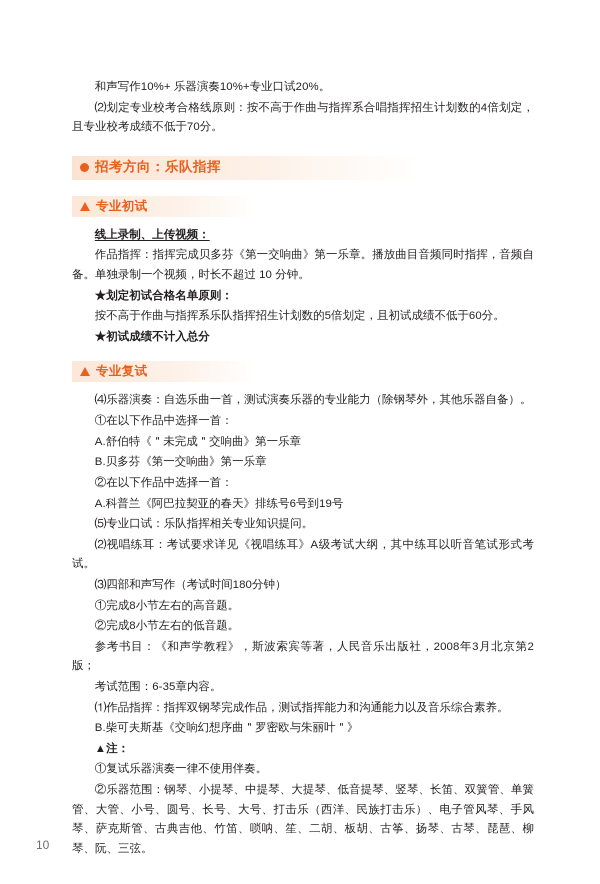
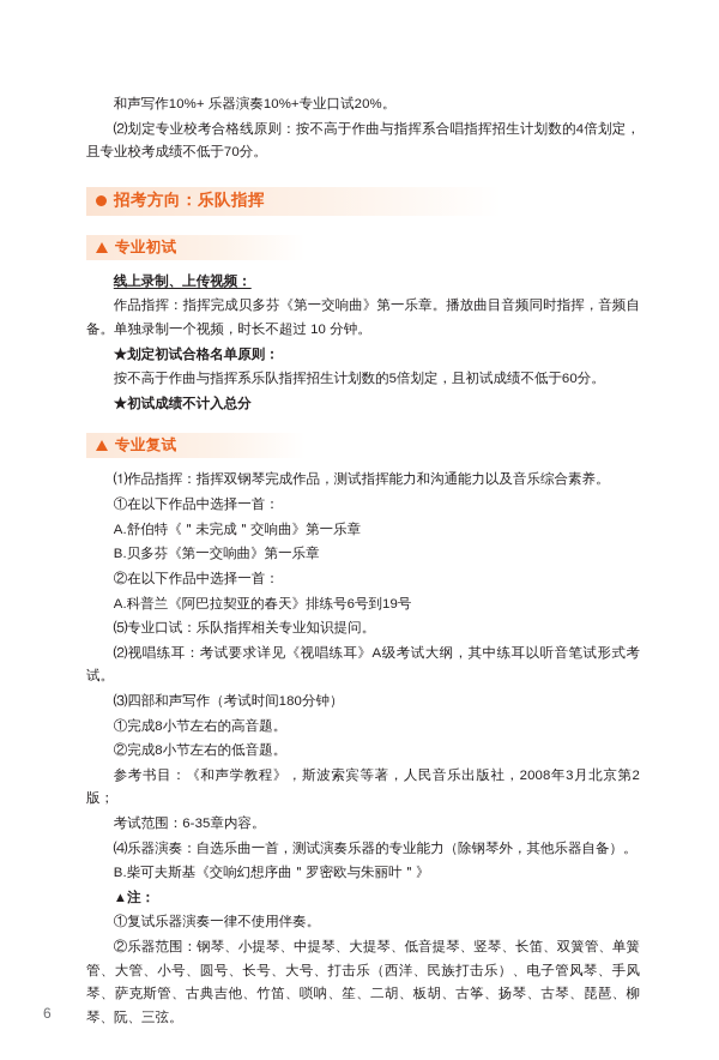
  和声写作10%+ 乐器演奏10%+专业口试20%。
  ⑵划定专业校考合格线原则：按不高于作曲与指挥系合唱指挥招生计划数的4倍划定，且专业校考成绩不低于70分。
  招考方向：乐队指挥
  专业初试
  线上录制、上传视频：
  作品指挥：指挥完成贝多芬《第一交响曲》第一乐章。播放曲目音频同时指挥，音频自备。单独录制一个视频，时长不超过 10 分钟。
  ★划定初试合格名单原则：
  按不高于作曲与指挥系乐队指挥招生计划数的5倍划定，且初试成绩不低于60分。
  ★初试成绩不计入总分
  专业复试
- ⑷乐器演奏：自选乐曲一首，测试演奏乐器的专业能力（除钢琴外，其他乐器自备）。
+ ⑴作品指挥：指挥双钢琴完成作品，测试指挥能力和沟通能力以及音乐综合素养。
  ①在以下作品中选择一首：
  A.舒伯特《＂未完成＂交响曲》第一乐章
  B.贝多芬《第一交响曲》第一乐章
  ②在以下作品中选择一首：
  A.科普兰《阿巴拉契亚的春天》排练号6号到19号
  ⑸专业口试：乐队指挥相关专业知识提问。
  ⑵视唱练耳：考试要求详见《视唱练耳》A级考试大纲，其中练耳以听音笔试形式考试。
  ⑶四部和声写作（考试时间180分钟）
  ①完成8小节左右的高音题。
  ②完成8小节左右的低音题。
  参考书目：《和声学教程》，斯波索宾等著，人民音乐出版社，2008年3月北京第2版；
  考试范围：6-35章内容。
- ⑴作品指挥：指挥双钢琴完成作品，测试指挥能力和沟通能力以及音乐综合素养。
+ ⑷乐器演奏：自选乐曲一首，测试演奏乐器的专业能力（除钢琴外，其他乐器自备）。
  B.柴可夫斯基《交响幻想序曲＂罗密欧与朱丽叶＂》
  ▲注：
  ①复试乐器演奏一律不使用伴奏。
  ②乐器范围：钢琴、小提琴、中提琴、大提琴、低音提琴、竖琴、长笛、双簧管、单簧管、大管、小号、圆号、长号、大号、打击乐（西洋、民族打击乐）、电子管风琴、手风琴、萨克斯管、古典吉他、竹笛、唢呐、笙、二胡、板胡、古筝、扬琴、古琴、琵琶、柳琴、阮、三弦。
- 10
+ 6
